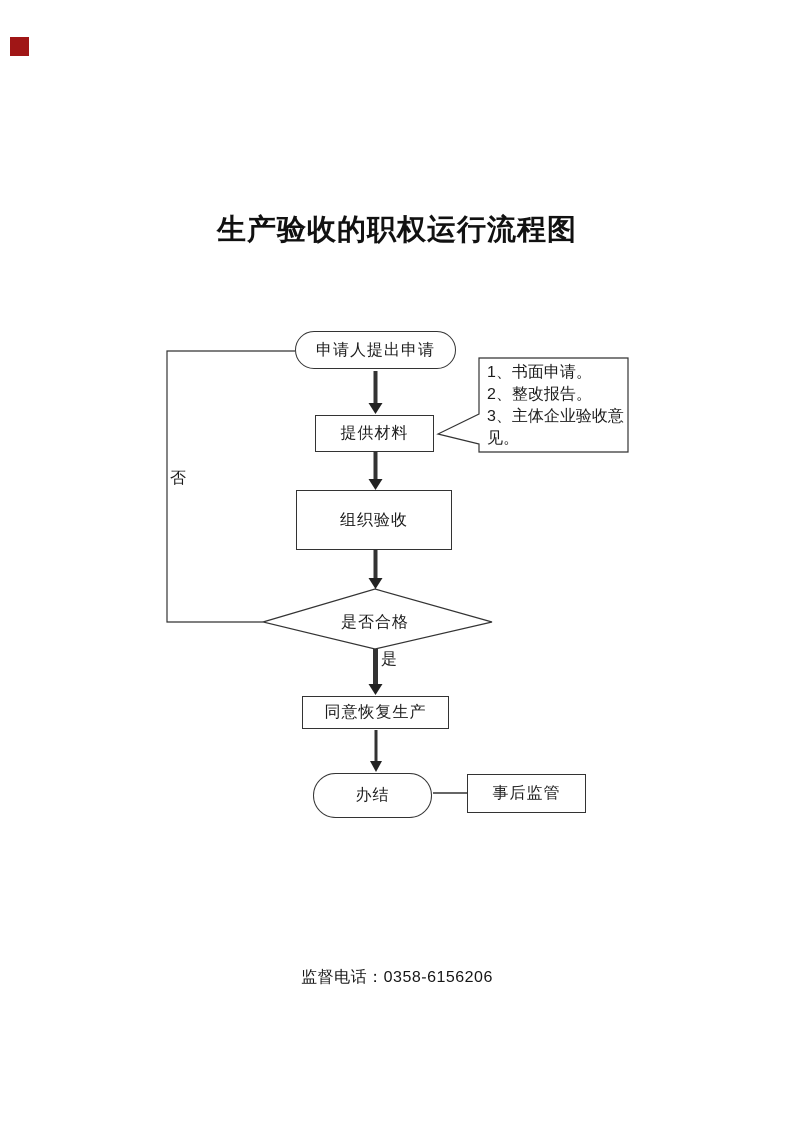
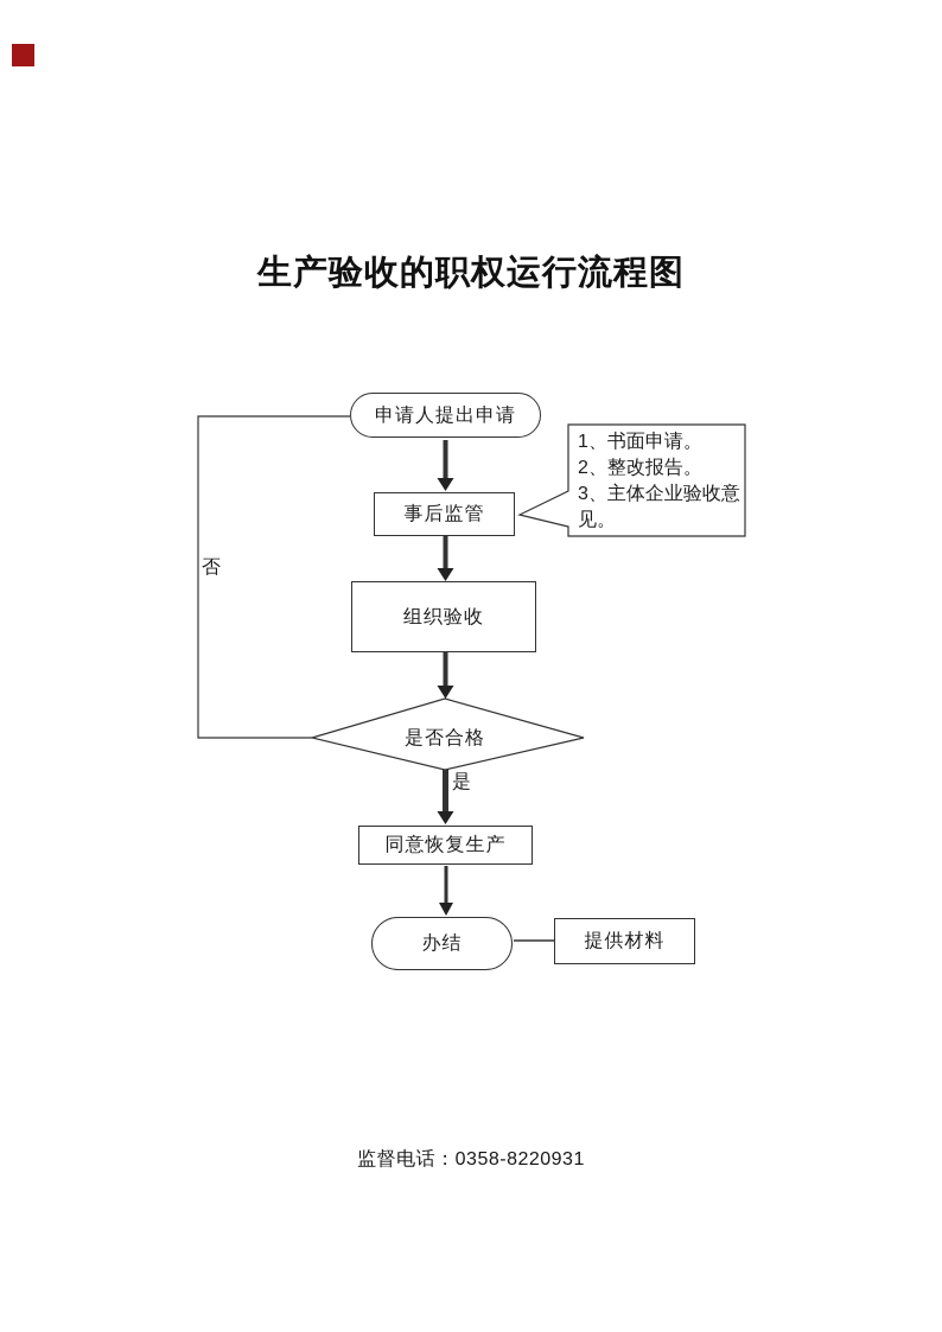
  生产验收的职权运行流程图
  申请人提出申请
- 提供材料
+ 事后监管
  组织验收
  是否合格
  同意恢复生产
  办结
- 事后监管
+ 提供材料
  1、书面申请。
  2、整改报告。
  3、主体企业验收意
  见。
  否
  是
- 监督电话：0358-6156206
+ 监督电话：0358-8220931
